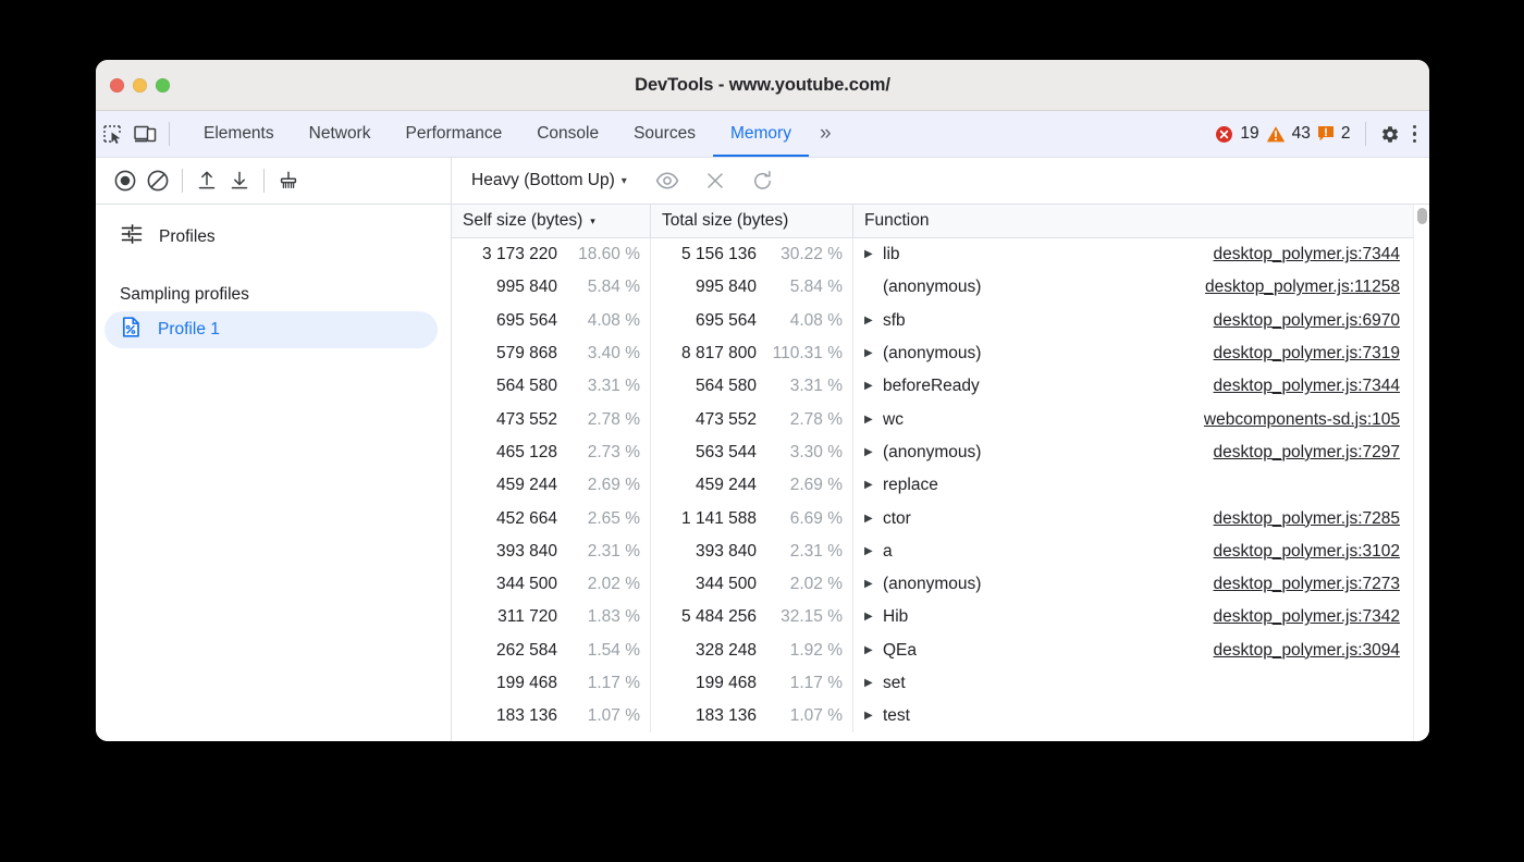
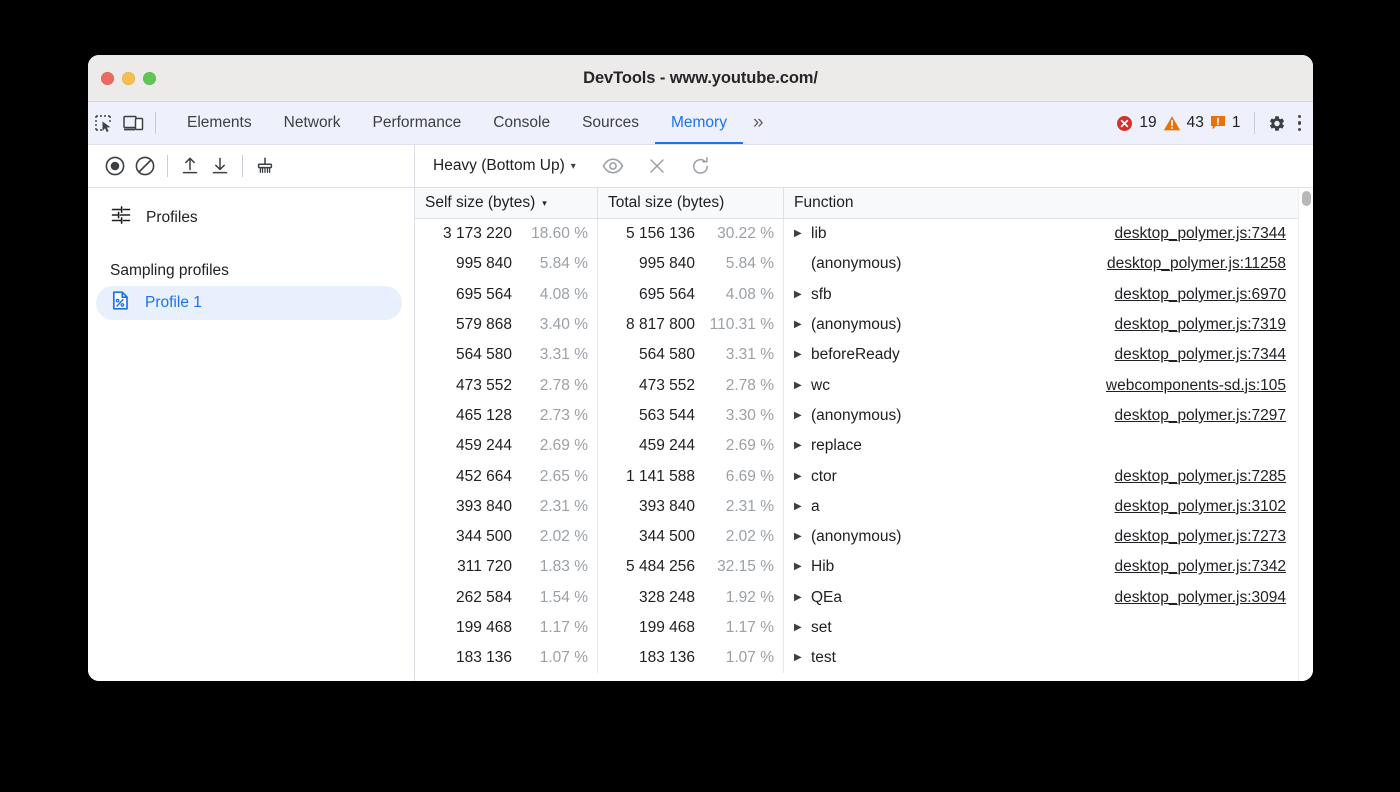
  DevTools - www.youtube.com/
  Elements
  Network
  Performance
  Console
  Sources
  Memory
  »
  19
  43
- 2
+ 1
  Heavy (Bottom Up)
  ▾
  Profiles
  Sampling profiles
  Profile 1
  Self size (bytes)
  ▾
  Total size (bytes)
  Function
  3 173 220
  18.60 %
  5 156 136
  30.22 %
  ▶
  lib
  desktop_polymer.js:7344
  995 840
  5.84 %
  995 840
  5.84 %
  (anonymous)
  desktop_polymer.js:11258
  695 564
  4.08 %
  695 564
  4.08 %
  ▶
  sfb
  desktop_polymer.js:6970
  579 868
  3.40 %
  8 817 800
  110.31 %
  ▶
  (anonymous)
  desktop_polymer.js:7319
  564 580
  3.31 %
  564 580
  3.31 %
  ▶
  beforeReady
  desktop_polymer.js:7344
  473 552
  2.78 %
  473 552
  2.78 %
  ▶
  wc
  webcomponents-sd.js:105
  465 128
  2.73 %
  563 544
  3.30 %
  ▶
  (anonymous)
  desktop_polymer.js:7297
  459 244
  2.69 %
  459 244
  2.69 %
  ▶
  replace
  452 664
  2.65 %
  1 141 588
  6.69 %
  ▶
  ctor
  desktop_polymer.js:7285
  393 840
  2.31 %
  393 840
  2.31 %
  ▶
  a
  desktop_polymer.js:3102
  344 500
  2.02 %
  344 500
  2.02 %
  ▶
  (anonymous)
  desktop_polymer.js:7273
  311 720
  1.83 %
  5 484 256
  32.15 %
  ▶
  Hib
  desktop_polymer.js:7342
  262 584
  1.54 %
  328 248
  1.92 %
  ▶
  QEa
  desktop_polymer.js:3094
  199 468
  1.17 %
  199 468
  1.17 %
  ▶
  set
  183 136
  1.07 %
  183 136
  1.07 %
  ▶
  test
